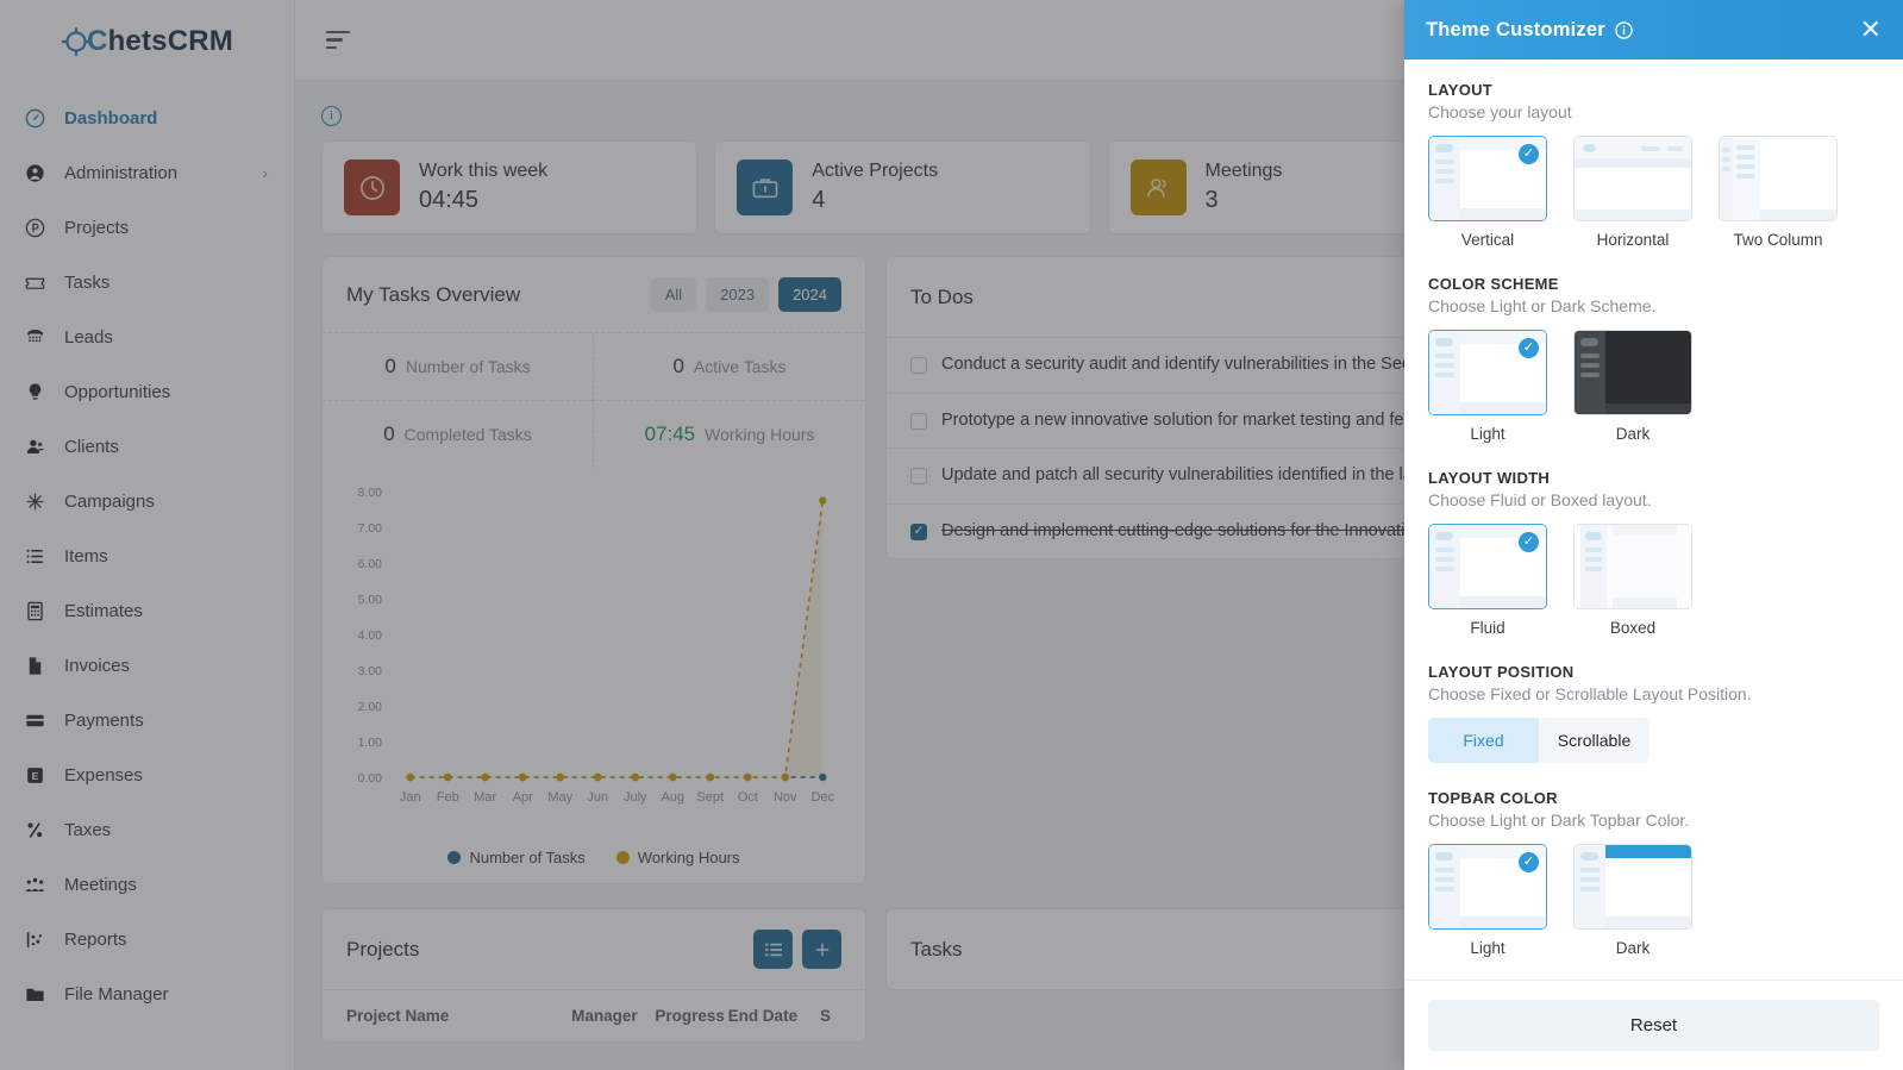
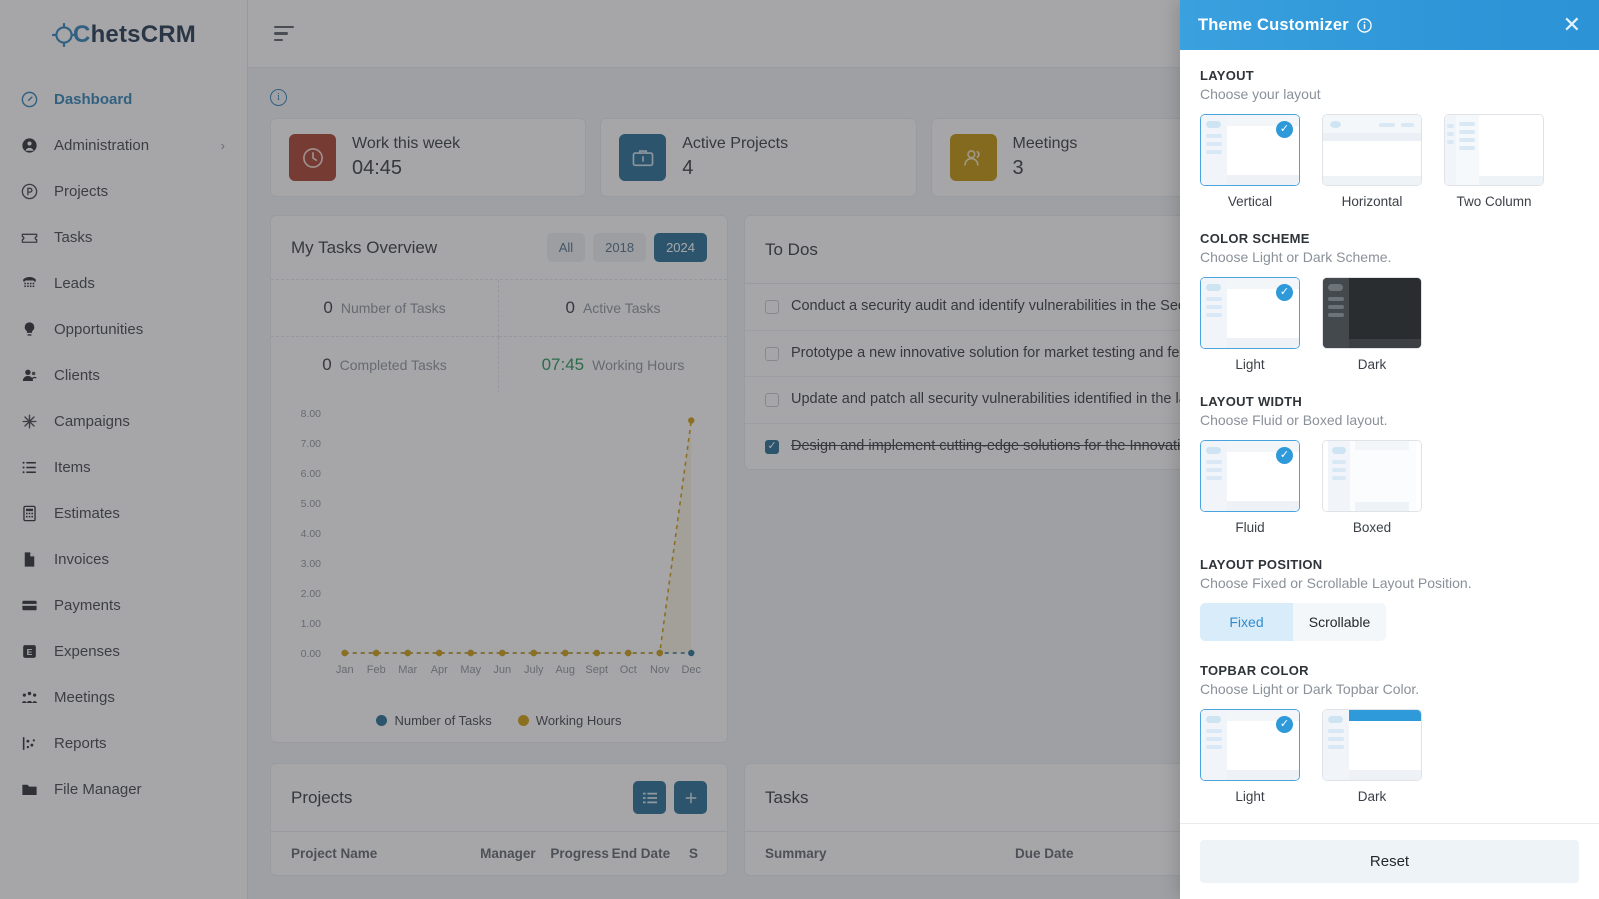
  ChetsCRM
  Dashboard
  Administration
  ›
  Projects
  Tasks
  Leads
  Opportunities
  Clients
  Campaigns
  Items
  Estimates
  Invoices
  Payments
  E
  Expenses
- Taxes
  Meetings
  Reports
  File Manager
  i
  Work this week
  04:45
  Active Projects
  4
  Meetings
  3
  My Tasks Overview
  All
- 2023
+ 2018
  2024
  0
  Number of Tasks
  0
  Active Tasks
  0
  Completed Tasks
  07:45
  Working Hours
  0.00
  1.00
  2.00
  3.00
  4.00
  5.00
  6.00
  7.00
  8.00
  Jan
  Feb
  Mar
  Apr
  May
  Jun
  July
  Aug
  Sept
  Oct
  Nov
  Dec
  Number of Tasks
  Working Hours
  To Dos
  Conduct a security audit and identify vulnerabilities in the Se
  Prototype a new innovative solution for market testing and fe
  Update and patch all security vulnerabilities identified in the l
  Design and implement cutting-edge solutions for the Innovati
  Projects
  Project Name
  Manager
  Progress
  End Date
  S
  Tasks
+ Summary
+ Due Date
  Theme Customizer
  ✕
  LAYOUT
  Choose your layout
  ✓
  Vertical
  Horizontal
  Two Column
  COLOR SCHEME
  Choose Light or Dark Scheme.
  ✓
  Light
  Dark
  LAYOUT WIDTH
  Choose Fluid or Boxed layout.
  ✓
  Fluid
  Boxed
  LAYOUT POSITION
  Choose Fixed or Scrollable Layout Position.
  Fixed
  Scrollable
  TOPBAR COLOR
  Choose Light or Dark Topbar Color.
  ✓
  Light
  Dark
  Reset
